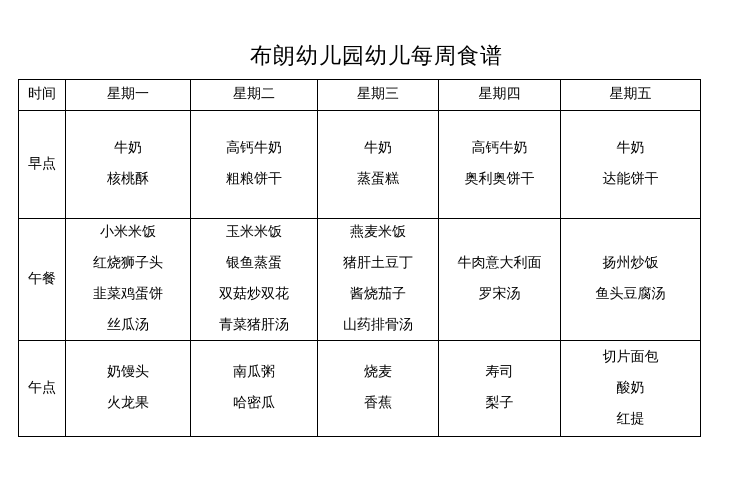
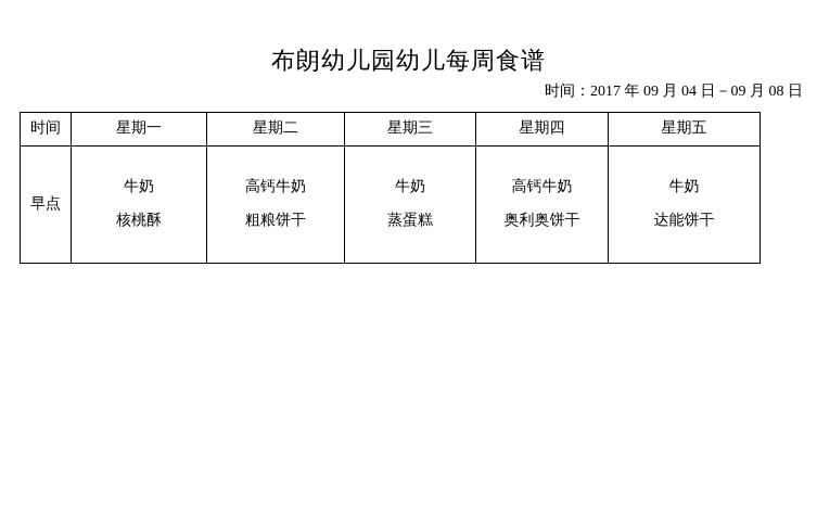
  布朗幼儿园幼儿每周食谱
+ 时间：2017 年 09 月 04 日－09 月 08 日
  时间	星期一	星期二	星期三	星期四	星期五
  早点	牛奶 核桃酥	高钙牛奶 粗粮饼干	牛奶 蒸蛋糕	高钙牛奶 奥利奥饼干	牛奶 达能饼干
- 午餐	小米米饭 红烧狮子头 韭菜鸡蛋饼 丝瓜汤	玉米米饭 银鱼蒸蛋 双菇炒双花 青菜猪肝汤	燕麦米饭 猪肝土豆丁 酱烧茄子 山药排骨汤	牛肉意大利面 罗宋汤	扬州炒饭 鱼头豆腐汤
- 午点	奶馒头 火龙果	南瓜粥 哈密瓜	烧麦 香蕉	寿司 梨子	切片面包 酸奶 红提
